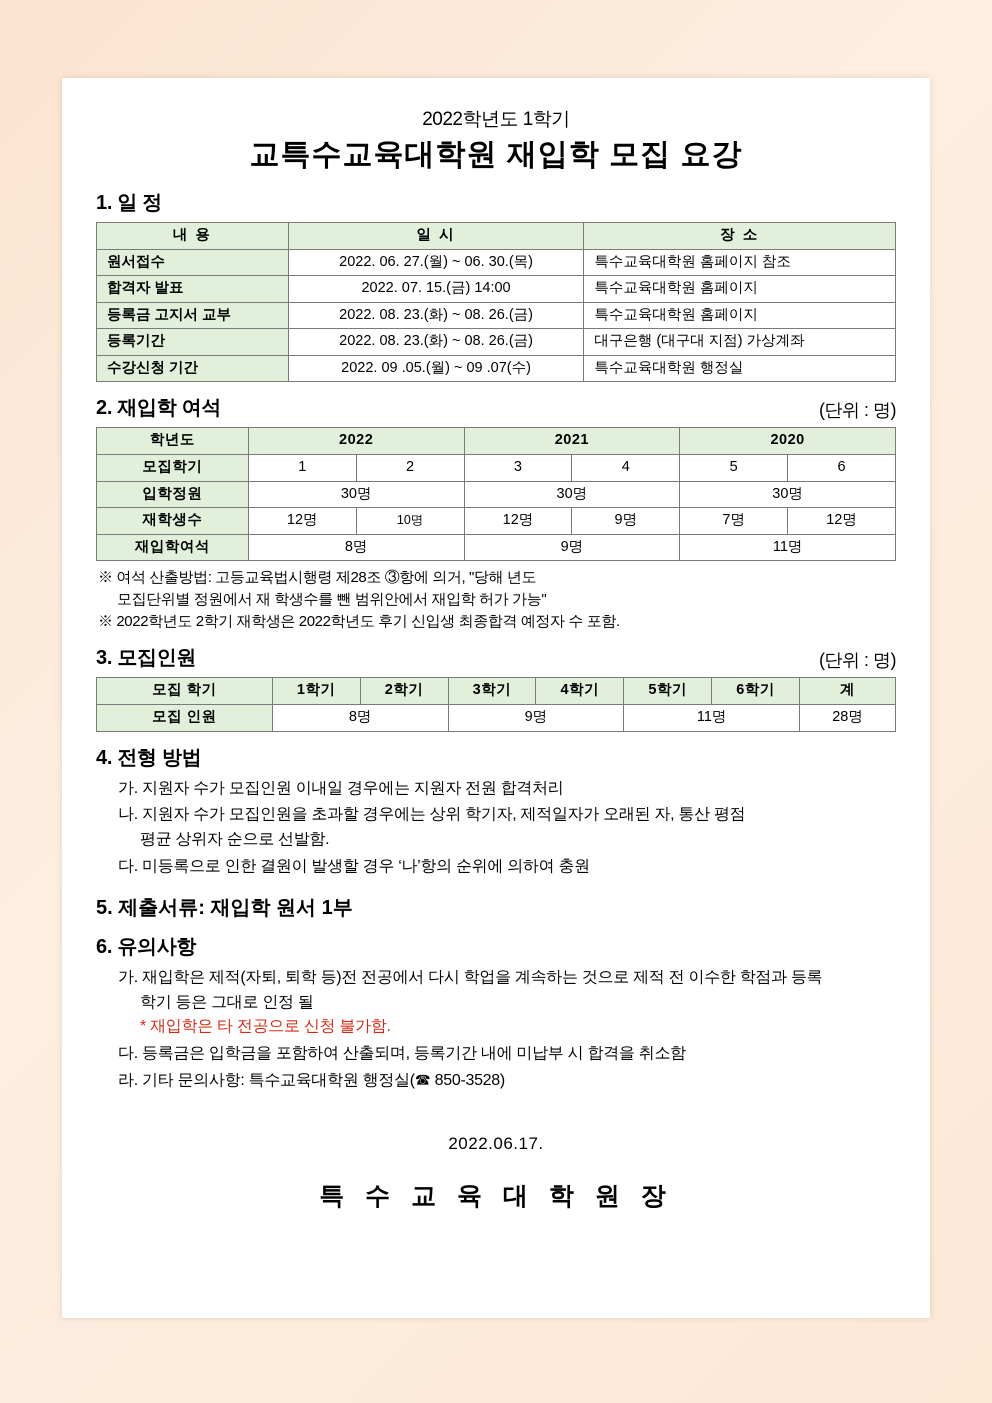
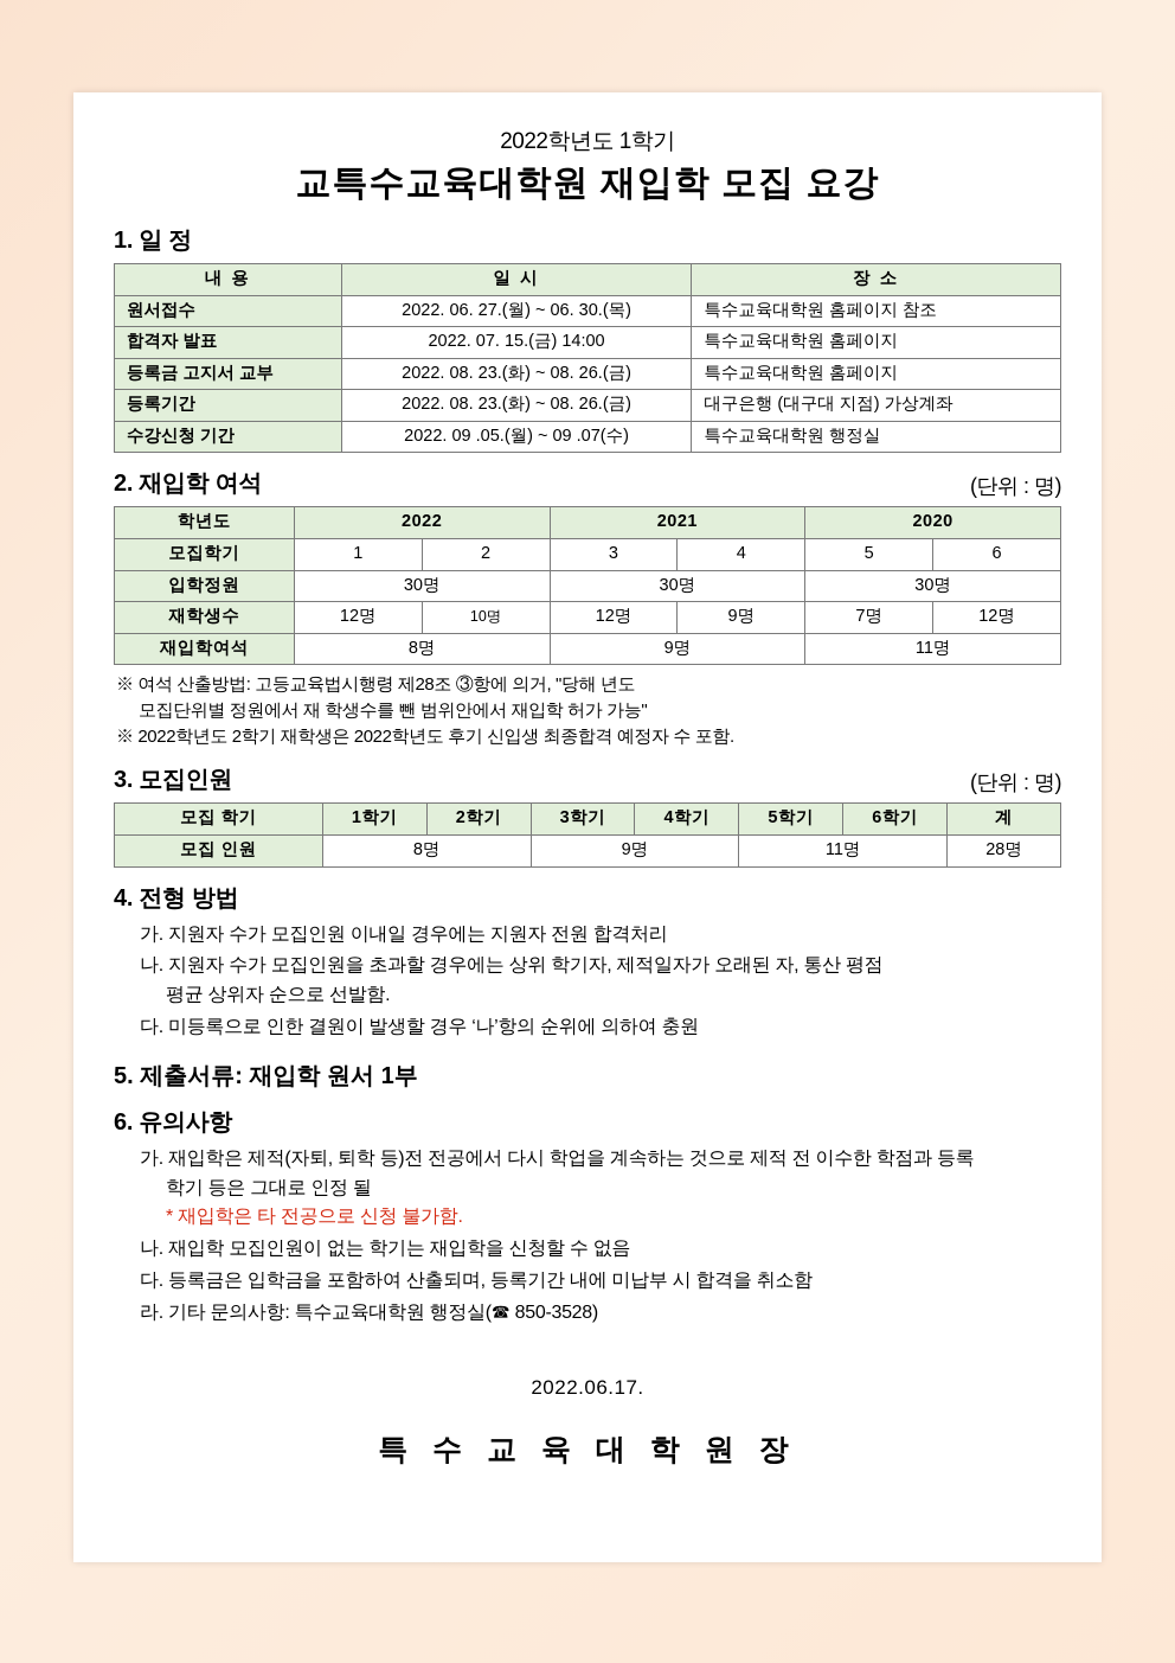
  2022학년도 1학기
  교특수교육대학원 재입학 모집 요강
  1. 일 정
  내 용	일 시	장 소
  원서접수	2022. 06. 27.(월) ~ 06. 30.(목)	특수교육대학원 홈페이지 참조
  합격자 발표	2022. 07. 15.(금) 14:00	특수교육대학원 홈페이지
  등록금 고지서 교부	2022. 08. 23.(화) ~ 08. 26.(금)	특수교육대학원 홈페이지
  등록기간	2022. 08. 23.(화) ~ 08. 26.(금)	대구은행 (대구대 지점) 가상계좌
  수강신청 기간	2022. 09 .05.(월) ~ 09 .07(수)	특수교육대학원 행정실
  2. 재입학 여석
  (단위 : 명)
  학년도	2022	2021	2020
  모집학기	1	2	3	4	5	6
  입학정원	30명	30명	30명
  재학생수	12명	10명	12명	9명	7명	12명
  재입학여석	8명	9명	11명
  ※ 여석 산출방법: 고등교육법시행령 제28조 ③항에 의거, "당해 년도
  모집단위별 정원에서 재 학생수를 뺀 범위안에서 재입학 허가 가능"
  ※ 2022학년도 2학기 재학생은 2022학년도 후기 신입생 최종합격 예정자 수 포함.
  3. 모집인원
  (단위 : 명)
  모집 학기	1학기	2학기	3학기	4학기	5학기	6학기	계
  모집 인원	8명	9명	11명	28명
  4. 전형 방법
  가. 지원자 수가 모집인원 이내일 경우에는 지원자 전원 합격처리
  나. 지원자 수가 모집인원을 초과할 경우에는 상위 학기자, 제적일자가 오래된 자, 통산 평점
  평균 상위자 순으로 선발함.
  다. 미등록으로 인한 결원이 발생할 경우 ‘나’항의 순위에 의하여 충원
  5. 제출서류: 재입학 원서 1부
  6. 유의사항
  가. 재입학은 제적(자퇴, 퇴학 등)전 전공에서 다시 학업을 계속하는 것으로 제적 전 이수한 학점과 등록
  학기 등은 그대로 인정 될
  * 재입학은 타 전공으로 신청 불가함.
+ 나. 재입학 모집인원이 없는 학기는 재입학을 신청할 수 없음
  다. 등록금은 입학금을 포함하여 산출되며, 등록기간 내에 미납부 시 합격을 취소함
  라. 기타 문의사항: 특수교육대학원 행정실(☎ 850-3528)
  2022.06.17.
  특 수 교 육 대 학 원 장
